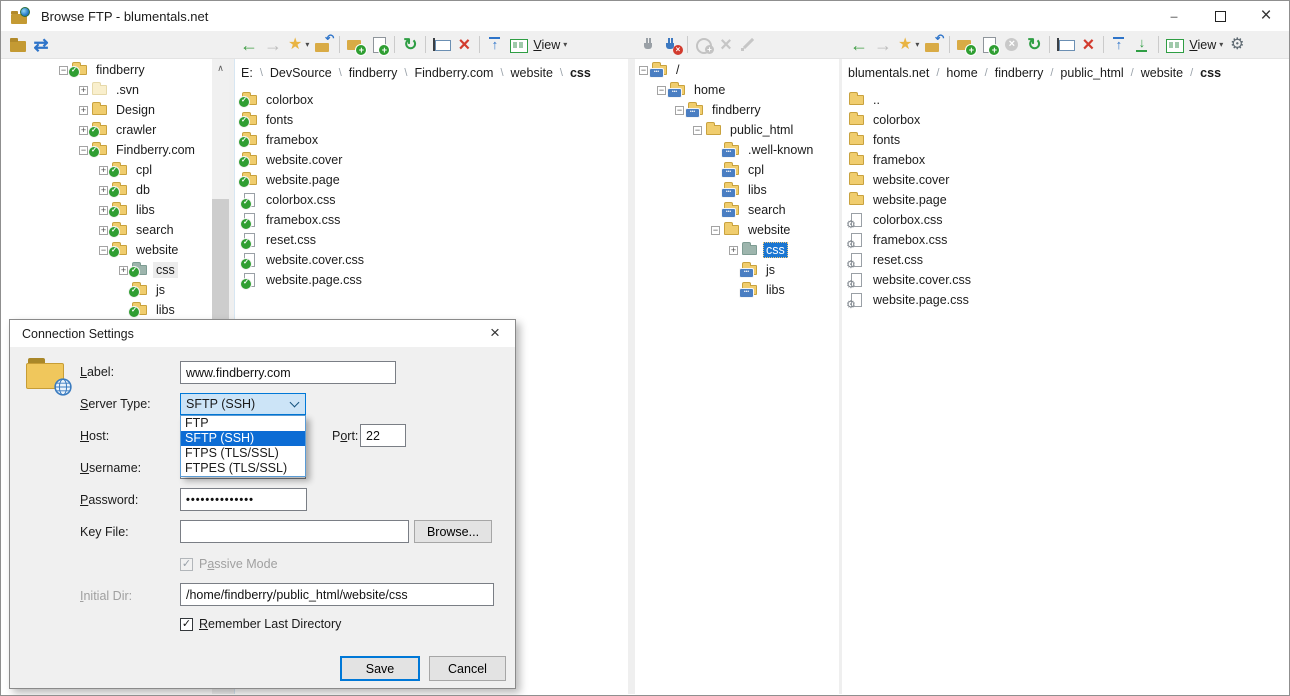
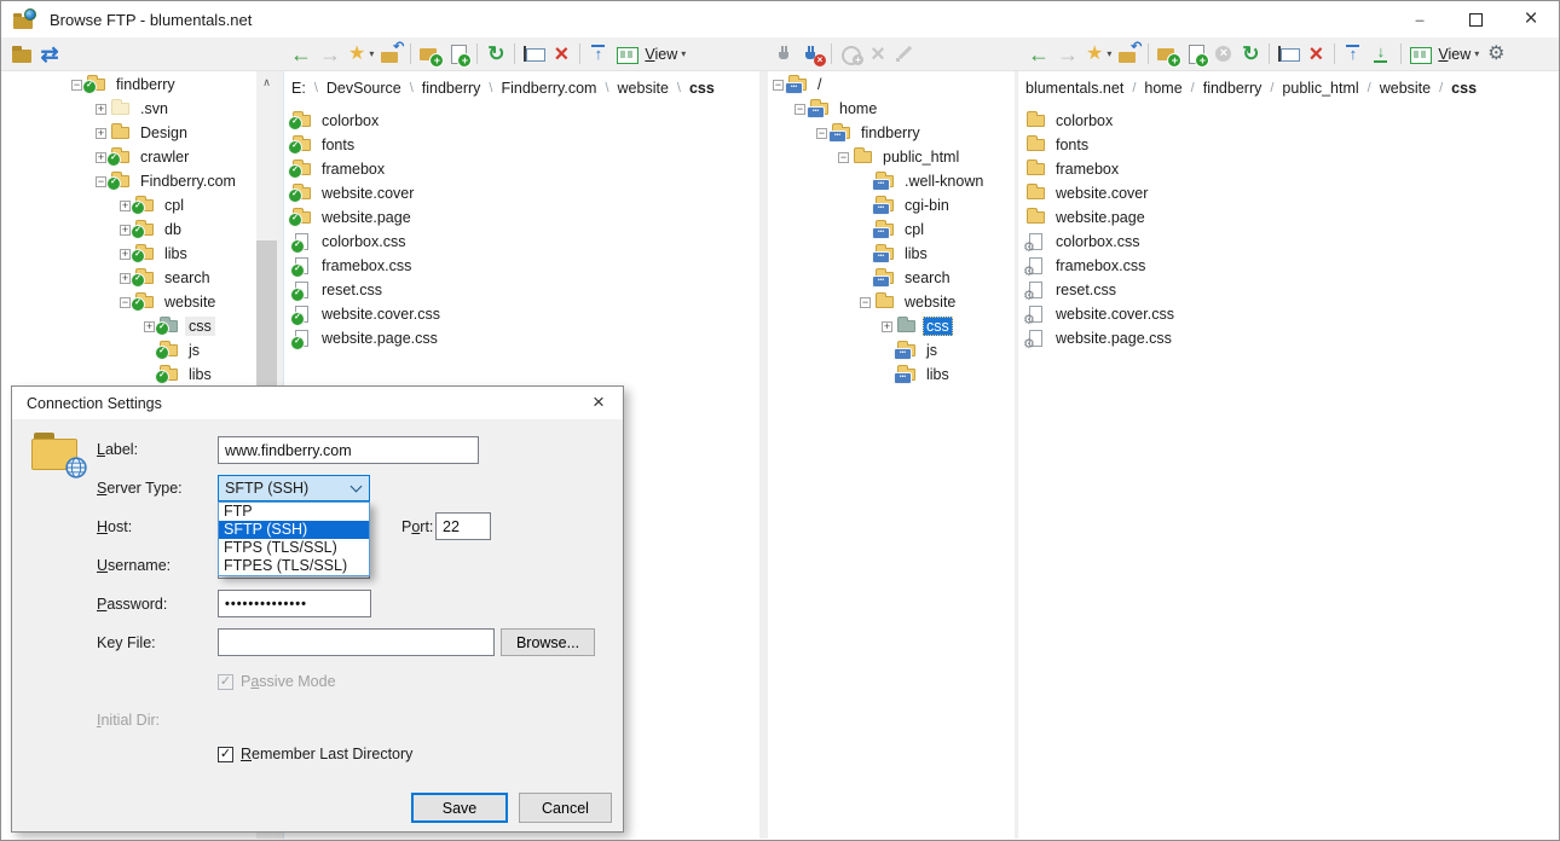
  Browse FTP - blumentals.net
  –
  ×
  ⇄
  ←
  →
  ★
  ▾
  ↻
  ×
  View
  ▾
  ×
  ×
  ←
  →
  ★
  ▾
  ↻
  ×
  View
  ▾
  ⚙
  −
  findberry
  +
  .svn
  +
  Design
  +
  crawler
  −
  Findberry.com
  +
  cpl
  +
  db
  +
  libs
  +
  search
  −
  website
  +
  css
  js
  libs
  ∧
  E:
  \
  DevSource
  \
  findberry
  \
  Findberry.com
  \
  website
  \
  css
  colorbox
  fonts
  framebox
  website.cover
  website.page
  colorbox.css
  framebox.css
  reset.css
  website.cover.css
  website.page.css
  −
  /
  −
  home
  −
  findberry
  −
  public_html
  .well-known
+ cgi-bin
  cpl
  libs
  search
  −
  website
  +
  css
  js
  libs
  blumentals.net
  /
  home
  /
  findberry
  /
  public_html
  /
  website
  /
  css
- ..
  colorbox
  fonts
  framebox
  website.cover
  website.page
  colorbox.css
  framebox.css
  reset.css
  website.cover.css
  website.page.css
  Connection Settings
  ×
  Label:
  www.findberry.com
  Server Type:
  SFTP (SSH)
  FTP
  SFTP (SSH)
  FTPS (TLS/SSL)
  FTPES (TLS/SSL)
  Host:
  Port:
  22
  Username:
  Password:
  ••••••••••••••
  Key File:
  Browse...
  ✓
  Passive Mode
  Initial Dir:
- /home/findberry/public_html/website/css
  ✓
  Remember Last Directory
  Save
  Cancel
